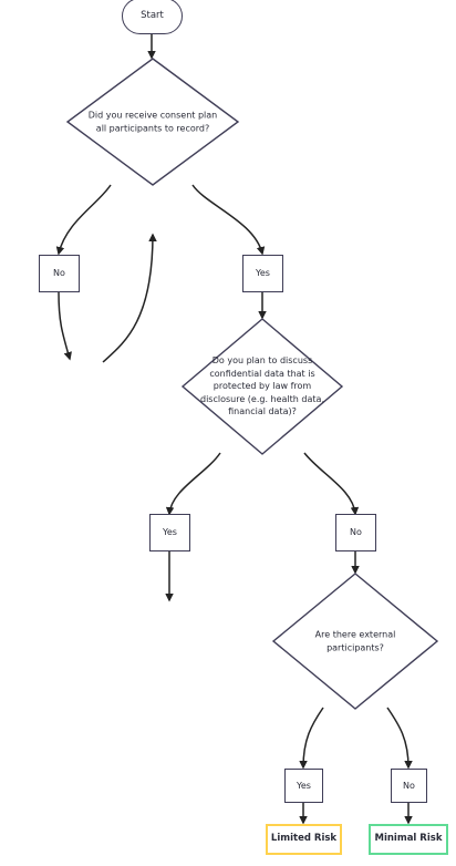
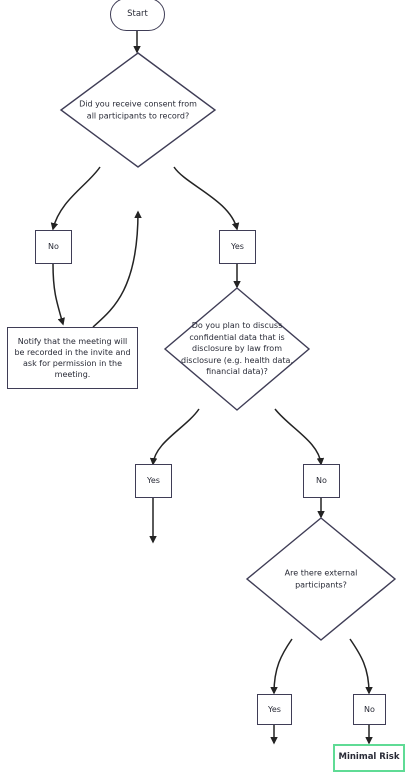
  Start
- Did you receive consent plan all participants to record?
+ Did you receive consent from all participants to record?
  No
  Yes
+ Notify that the meeting will be recorded in the invite and ask for permission in the meeting.
- Do you plan to discuss confidential data that is protected by law from disclosure (e.g. health data, financial data)?
+ Do you plan to discuss confidential data that is disclosure by law from disclosure (e.g. health data, financial data)?
  Yes
  No
  Are there external participants?
  Yes
  No
- Limited Risk
  Minimal Risk
